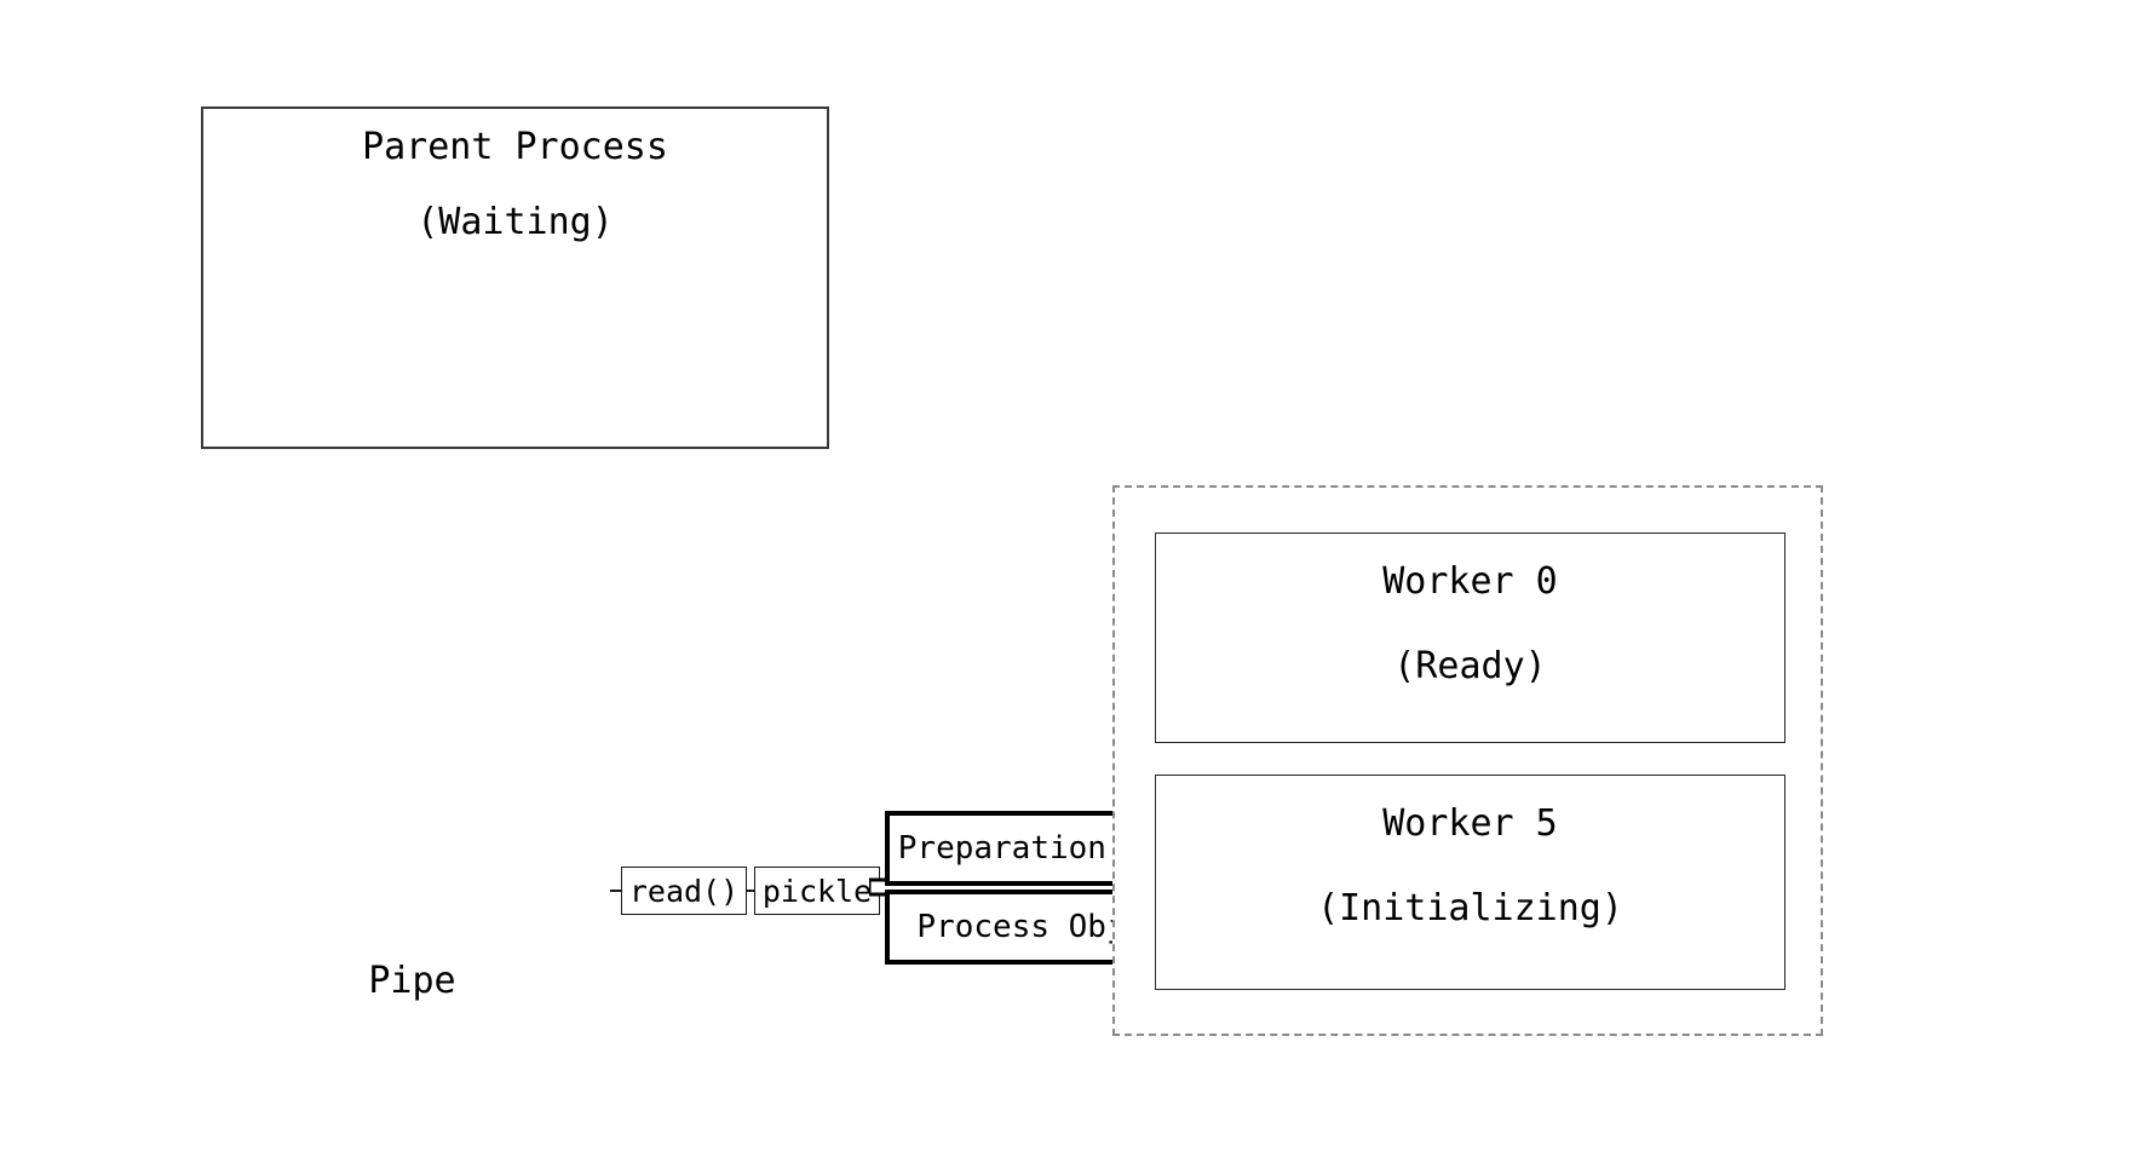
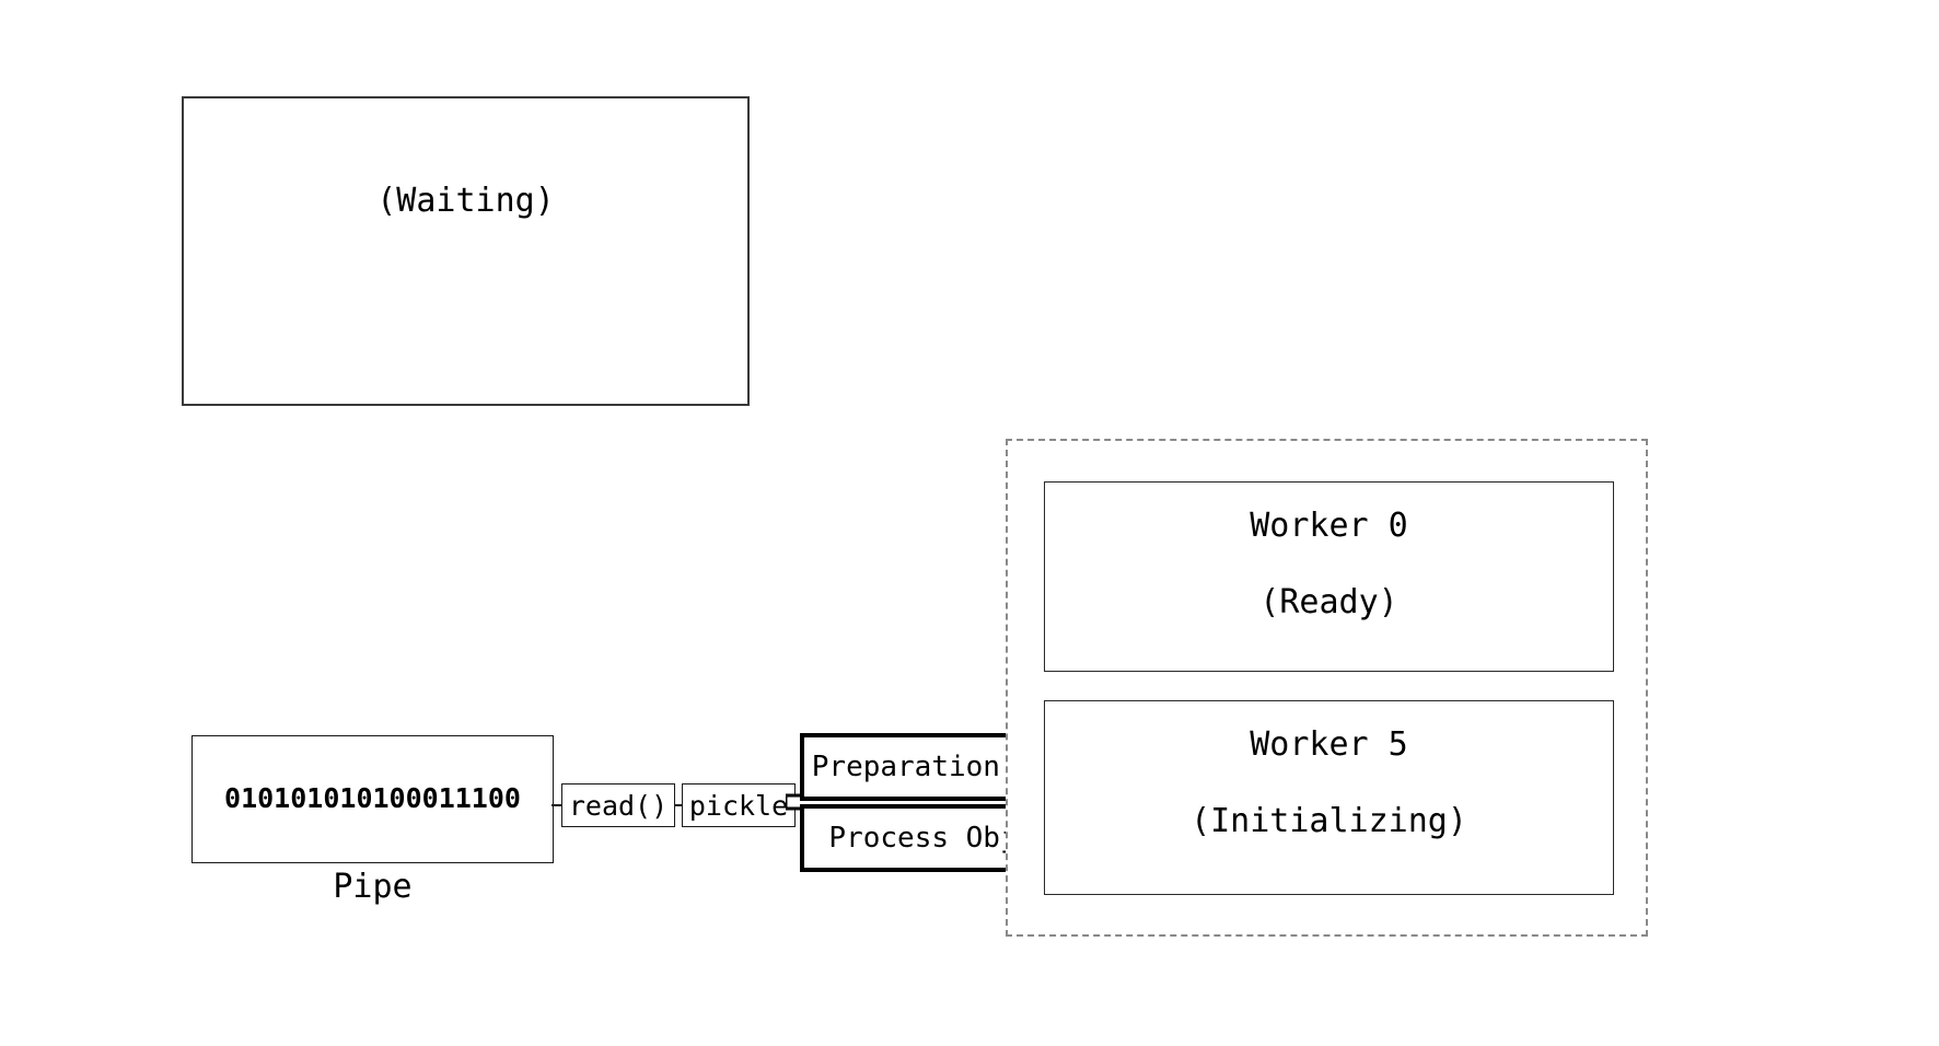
- Parent Process
  (Waiting)
+ 010101010100011100
  Pipe
  read()
  pickle
  Preparation
  Worker 0
  (Ready)
  Worker 5
  (Initializing)
